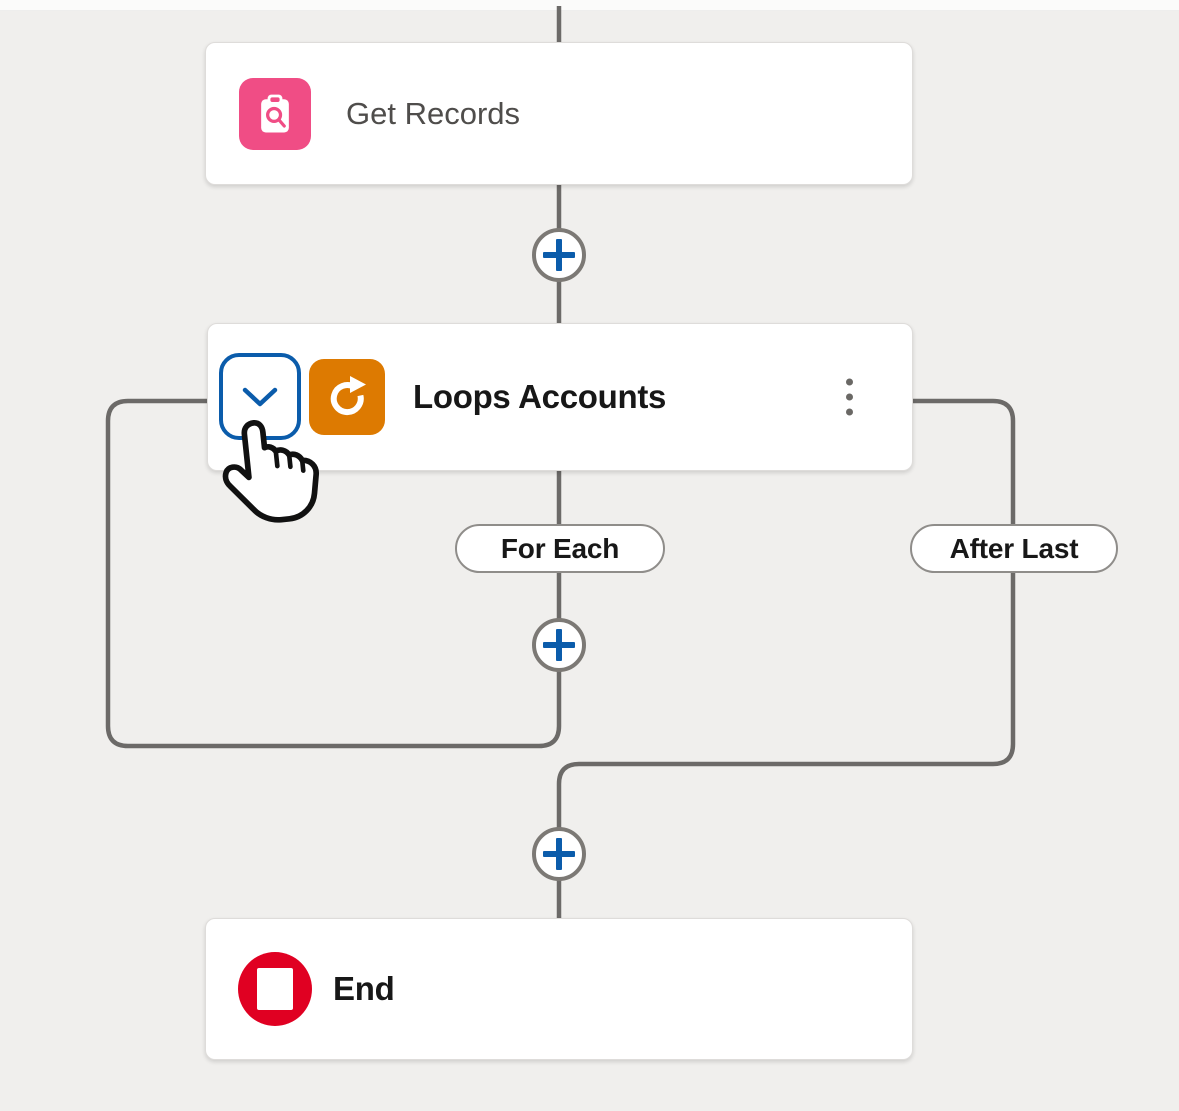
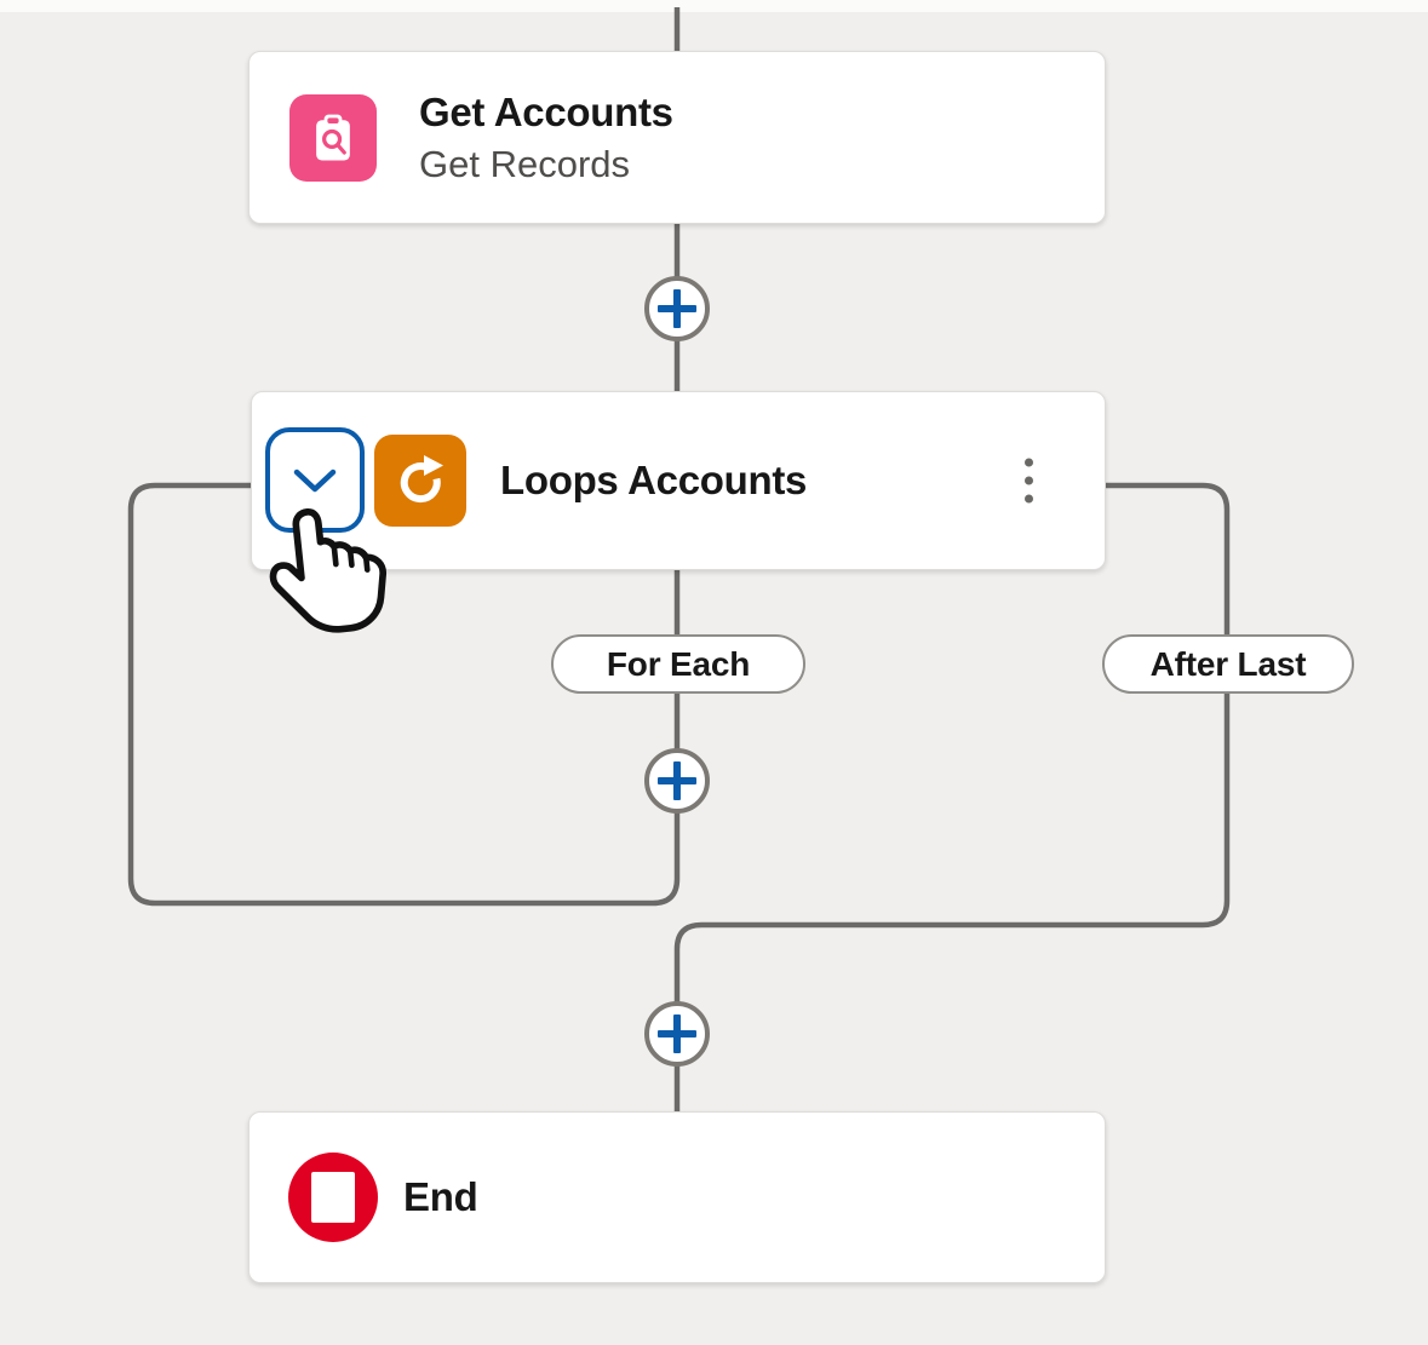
+ Get Accounts
  Get Records
  Loops Accounts
  For Each
  After Last
  End
